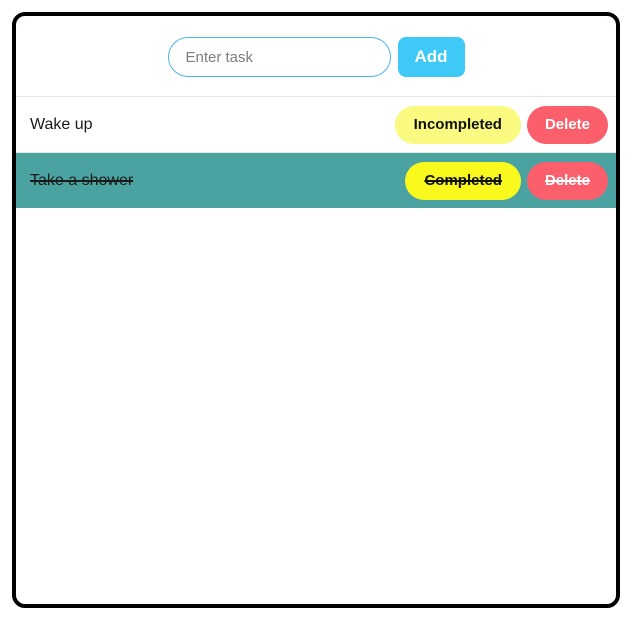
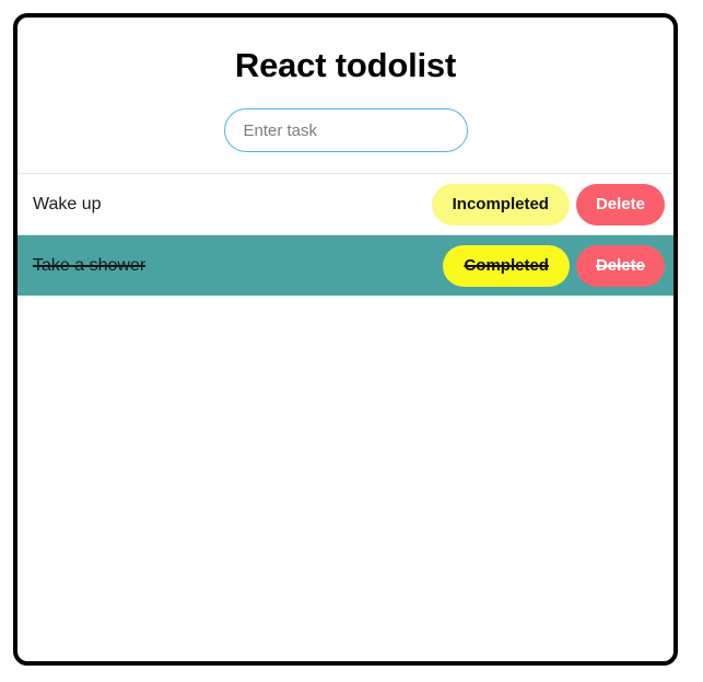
+ React todolist
  Enter task
- Add
  Wake up
  Incompleted
  Delete
  Take a shower
  Completed
  Delete
